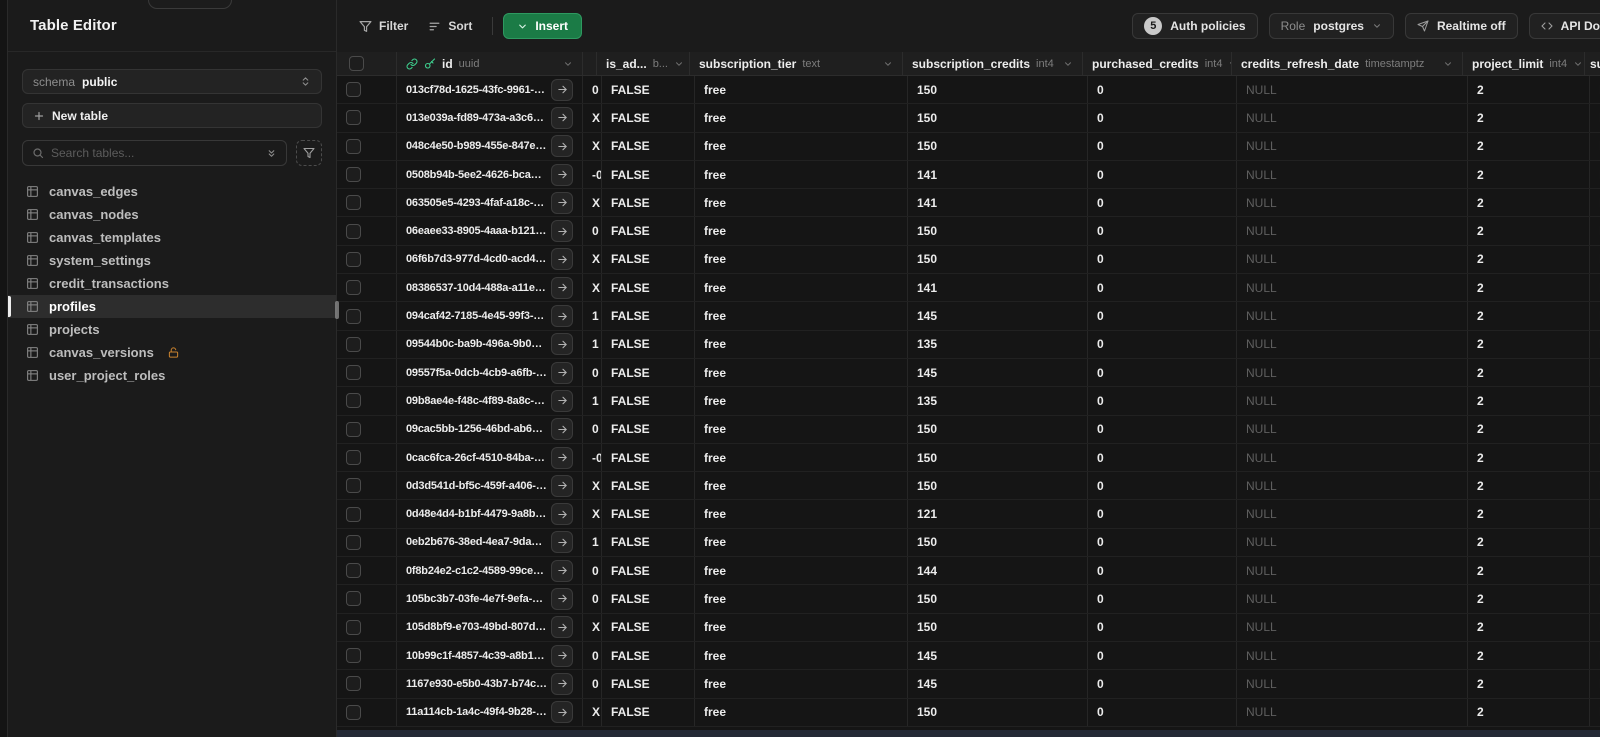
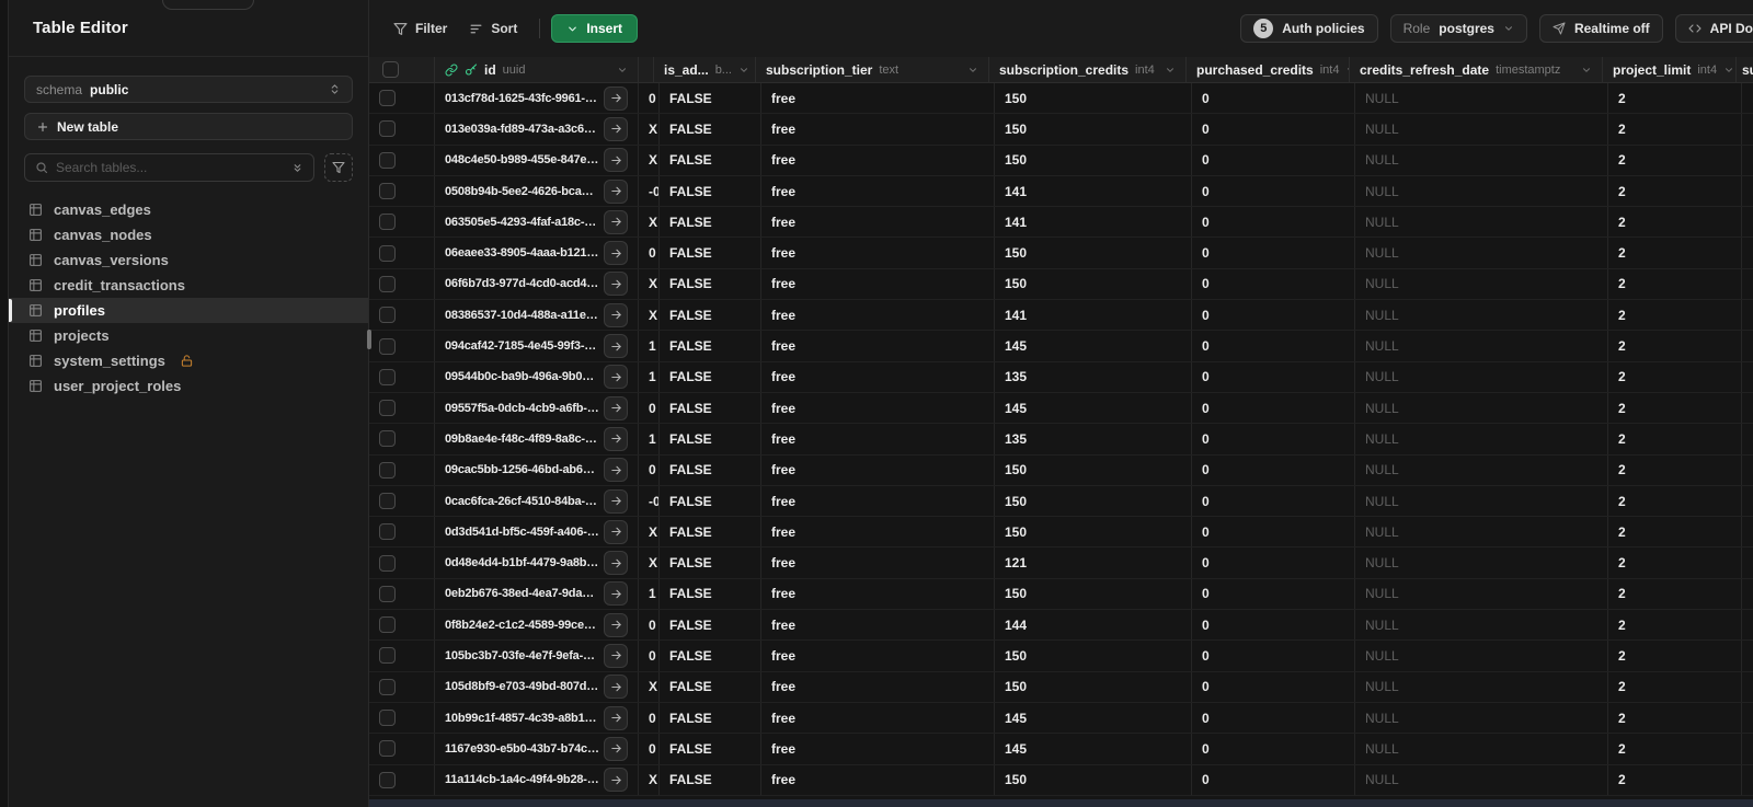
  Table Editor
  schema
  public
  New table
  Search tables...
  canvas_edges
  canvas_nodes
- canvas_templates
- system_settings
+ canvas_versions
  credit_transactions
  profiles
  projects
- canvas_versions
+ system_settings
  user_project_roles
  Filter
  Sort
  Insert
  5
  Auth policies
  Role
  postgres
  Realtime off
  API Do
  id
  uuid
  is_ad...
  b...
  subscription_tier
  text
  subscription_credits
  int4
  purchased_credits
  int4
  credits_refresh_date
  timestamptz
  project_limit
  int4
  013cf78d-1625-43fc-9961-44
  0
  FALSE
  free
  150
  0
  NULL
  2
  013e039a-fd89-473a-a3c6-cc
  X
  FALSE
  free
  150
  0
  NULL
  2
  048c4e50-b989-455e-847e-fb
  X
  FALSE
  free
  150
  0
  NULL
  2
  0508b94b-5ee2-4626-bca1-4
  -0
  FALSE
  free
  141
  0
  NULL
  2
  063505e5-4293-4faf-a18c-0e
  X
  FALSE
  free
  141
  0
  NULL
  2
  06eaee33-8905-4aaa-b121-a
  0
  FALSE
  free
  150
  0
  NULL
  2
  06f6b7d3-977d-4cd0-acd4-4
  X
  FALSE
  free
  150
  0
  NULL
  2
  08386537-10d4-488a-a11e-e
  X
  FALSE
  free
  141
  0
  NULL
  2
  094caf42-7185-4e45-99f3-14
  1
  FALSE
  free
  145
  0
  NULL
  2
  09544b0c-ba9b-496a-9b09-2
  1
  FALSE
  free
  135
  0
  NULL
  2
  09557f5a-0dcb-4cb9-a6fb-fff
  0
  FALSE
  free
  145
  0
  NULL
  2
  09b8ae4e-f48c-4f89-8a8c-16
  1
  FALSE
  free
  135
  0
  NULL
  2
  09cac5bb-1256-46bd-ab60-6
  0
  FALSE
  free
  150
  0
  NULL
  2
  0cac6fca-26cf-4510-84ba-c4
  -0
  FALSE
  free
  150
  0
  NULL
  2
  0d3d541d-bf5c-459f-a406-16
  X
  FALSE
  free
  150
  0
  NULL
  2
  0d48e4d4-b1bf-4479-9a8b-4
  X
  FALSE
  free
  121
  0
  NULL
  2
  0eb2b676-38ed-4ea7-9dad-3
  1
  FALSE
  free
  150
  0
  NULL
  2
  0f8b24e2-c1c2-4589-99ce-2c
  0
  FALSE
  free
  144
  0
  NULL
  2
  105bc3b7-03fe-4e7f-9efa-21
  0
  FALSE
  free
  150
  0
  NULL
  2
  105d8bf9-e703-49bd-807d-6
  X
  FALSE
  free
  150
  0
  NULL
  2
  10b99c1f-4857-4c39-a8b1-26
  0
  FALSE
  free
  145
  0
  NULL
  2
  1167e930-e5b0-43b7-b74c-7
  0
  FALSE
  free
  145
  0
  NULL
  2
  11a114cb-1a4c-49f4-9b28-52
  X
  FALSE
  free
  150
  0
  NULL
  2
